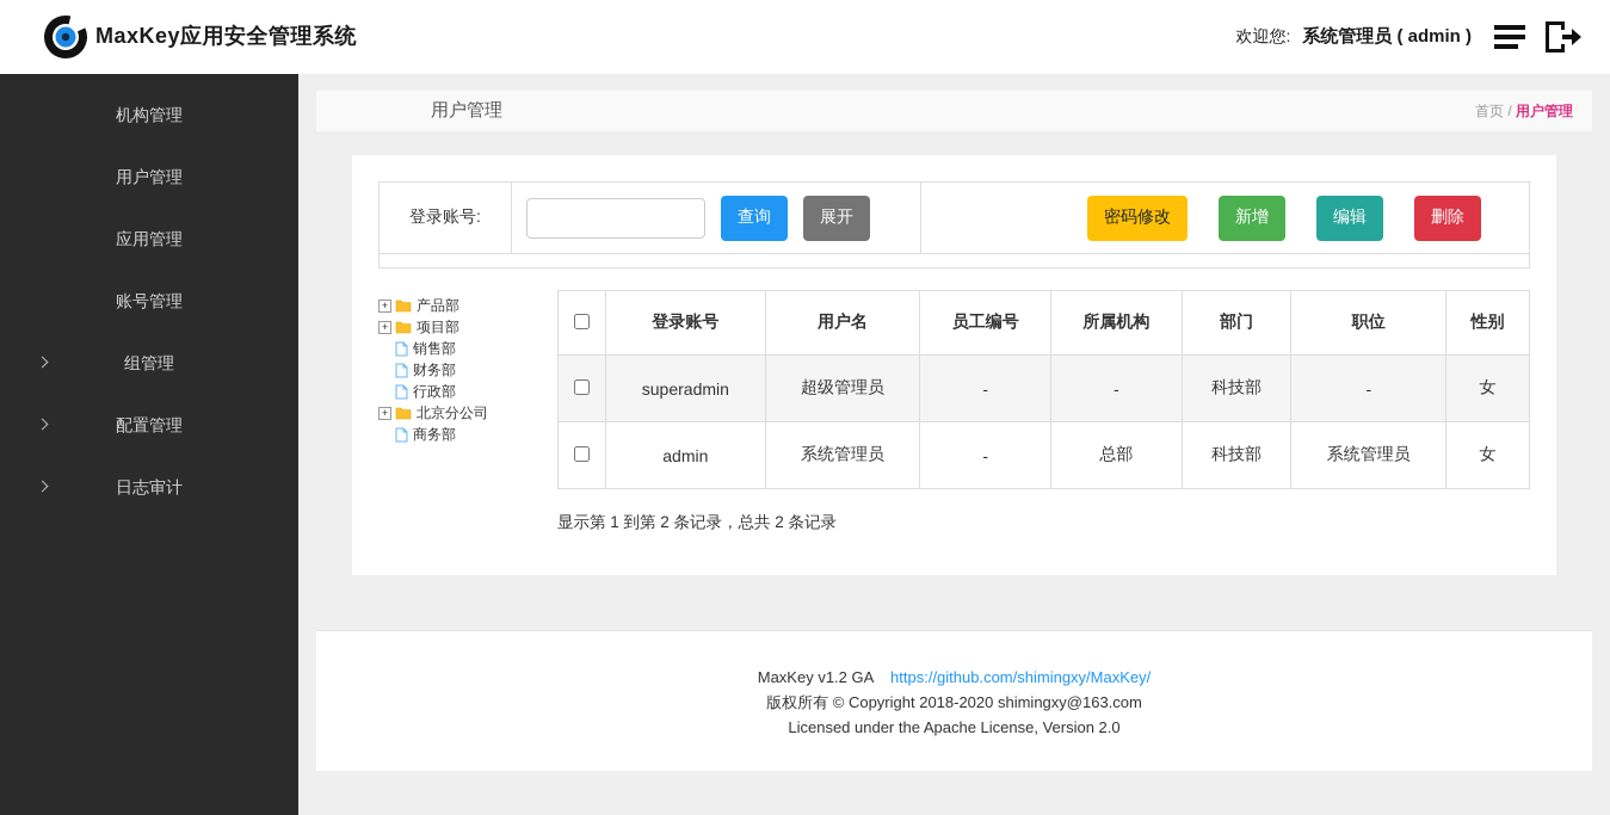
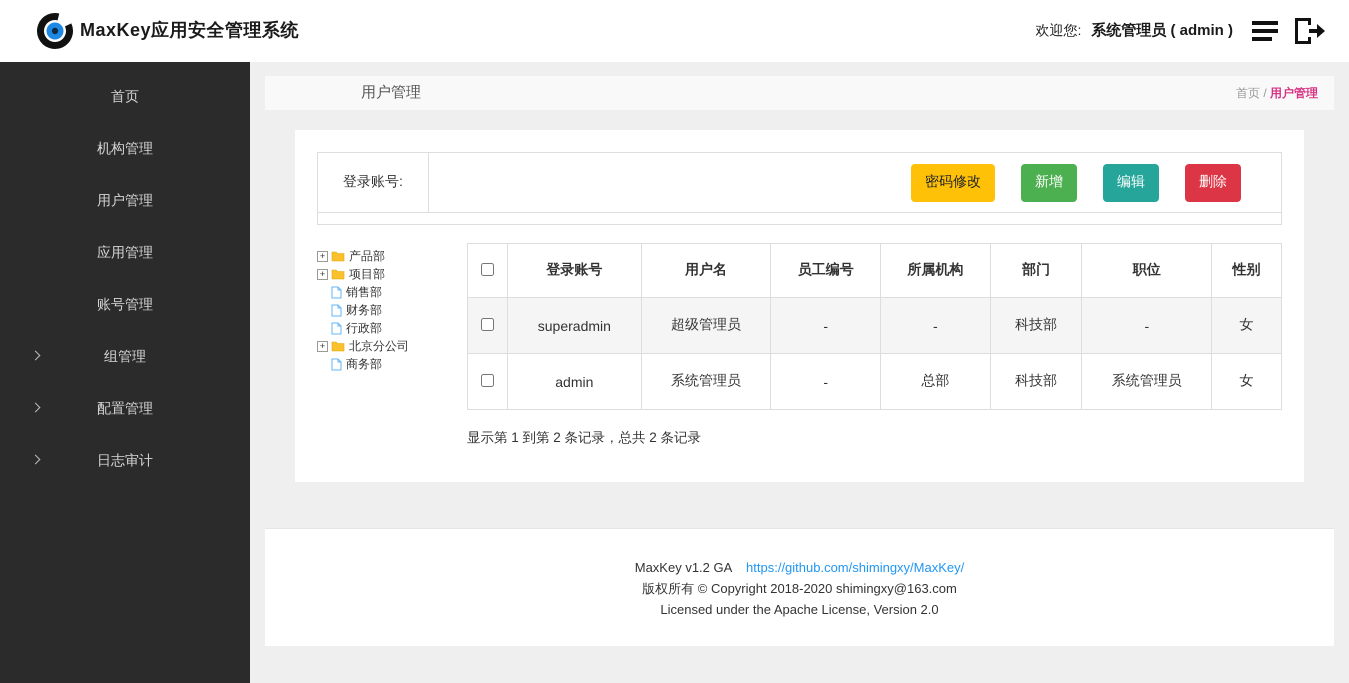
  MaxKey应用安全管理系统
  欢迎您:
  系统管理员 ( admin )
+ 首页
  机构管理
  用户管理
  应用管理
  账号管理
  组管理
  配置管理
  日志审计
  用户管理
  首页 / 用户管理
  登录账号:
- 查询
- 展开
  密码修改
  新增
  编辑
  删除
  +
  产品部
  +
  项目部
  销售部
  财务部
  行政部
  +
  北京分公司
  商务部
  	登录账号	用户名	员工编号	所属机构	部门	职位	性别
  	superadmin	超级管理员	-	-	科技部	-	女
  	admin	系统管理员	-	总部	科技部	系统管理员	女
  显示第 1 到第 2 条记录，总共 2 条记录
  MaxKey v1.2 GA https://github.com/shimingxy/MaxKey/
  版权所有 © Copyright 2018-2020 shimingxy@163.com
  Licensed under the Apache License, Version 2.0
